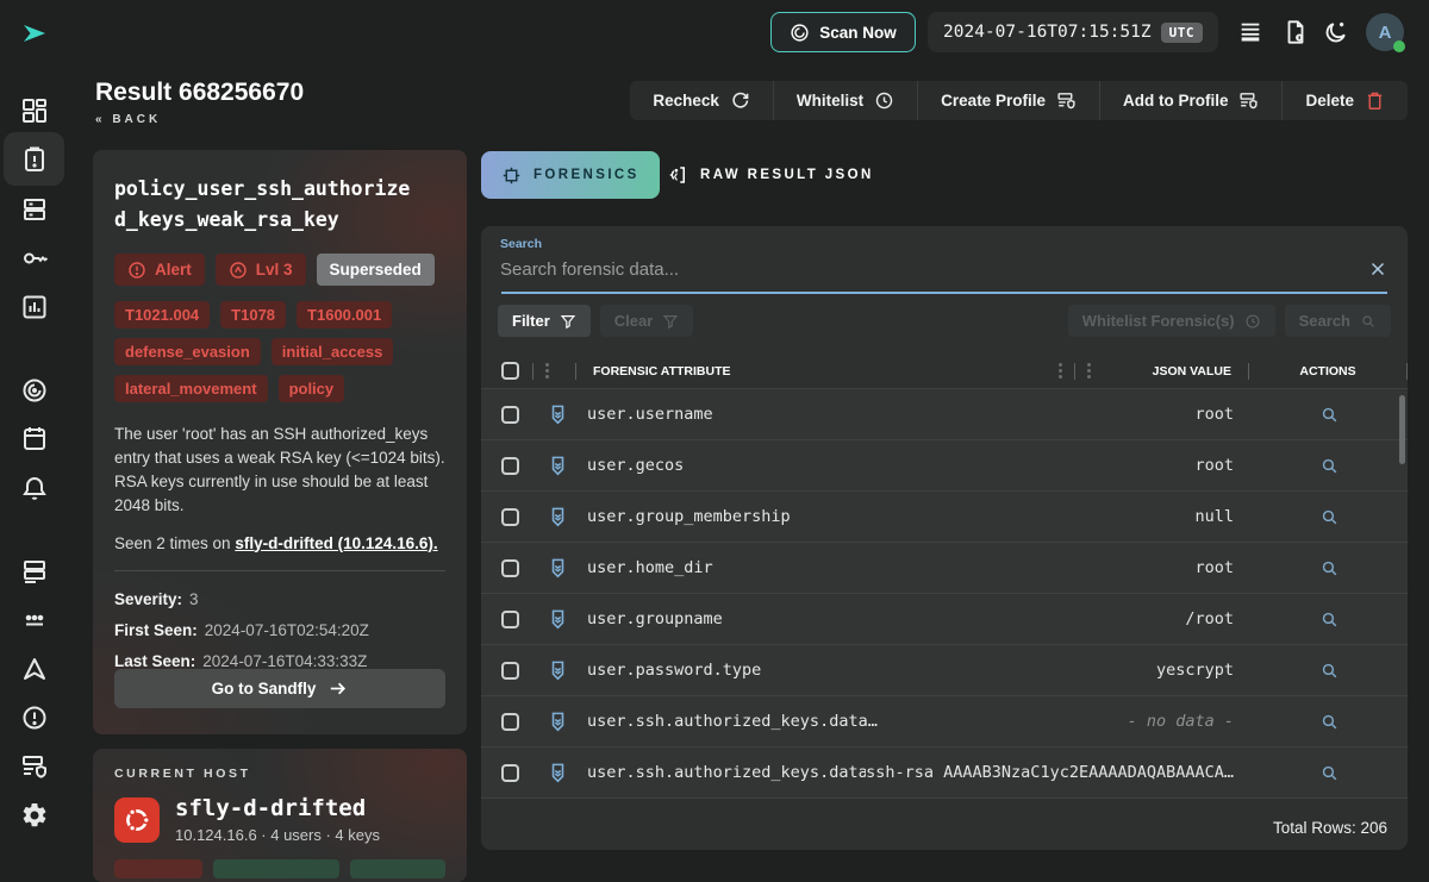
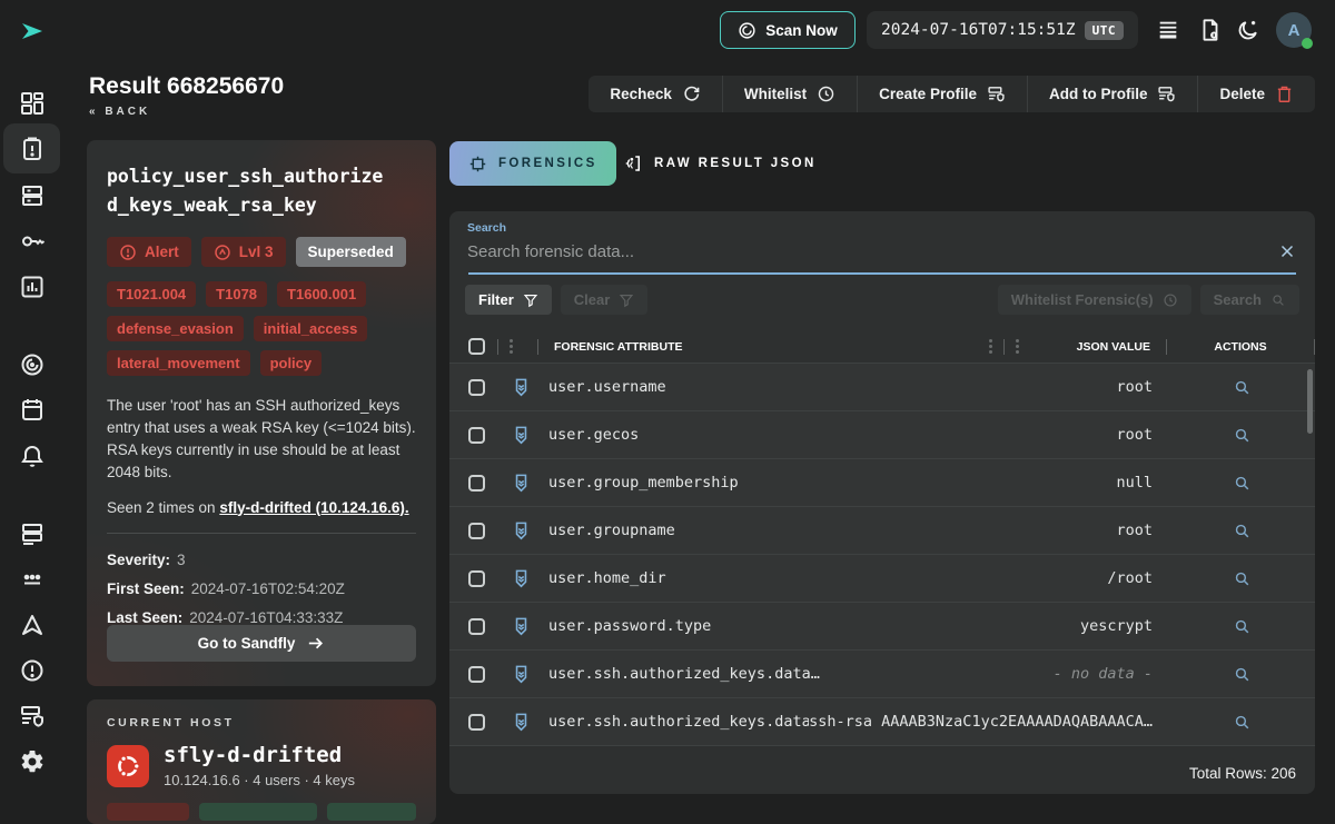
  Scan Now
  2024-07-16T07:15:51Z
  UTC
  A
  Result 668256670
  « BACK
  Recheck
  Whitelist
  Create Profile
  Add to Profile
  Delete
  policy_user_ssh_authorized_keys_weak_rsa_key
  Alert
  Lvl 3
  Superseded
  T1021.004
  T1078
  T1600.001
  defense_evasion
  initial_access
  lateral_movement
  policy
  The user 'root' has an SSH authorized_keys entry that uses a weak RSA key (<=1024 bits). RSA keys currently in use should be at least 2048 bits.
  Seen 2 times on sfly-d-drifted (10.124.16.6).
  Severity: 3
  First Seen: 2024-07-16T02:54:20Z
  Last Seen: 2024-07-16T04:33:33Z
  Go to Sandfly
  CURRENT HOST
  sfly-d-drifted
  10.124.16.6 · 4 users · 4 keys
  FORENSICS
  RAW RESULT JSON
  Search
  Search forensic data...
  Filter
  Clear
  Whitelist Forensic(s)
  Search
  FORENSIC ATTRIBUTE
  JSON VALUE
  ACTIONS
  user.username
  root
  user.gecos
  root
  user.group_membership
  null
- user.home_dir
+ user.groupname
  root
- user.groupname
+ user.home_dir
  /root
  user.password.type
  yescrypt
  user.ssh.authorized_keys.data…
  - no data -
  user.ssh.authorized_keys.data
  ssh-rsa AAAAB3NzaC1yc2EAAAADAQABAAACA…
  Total Rows: 206
